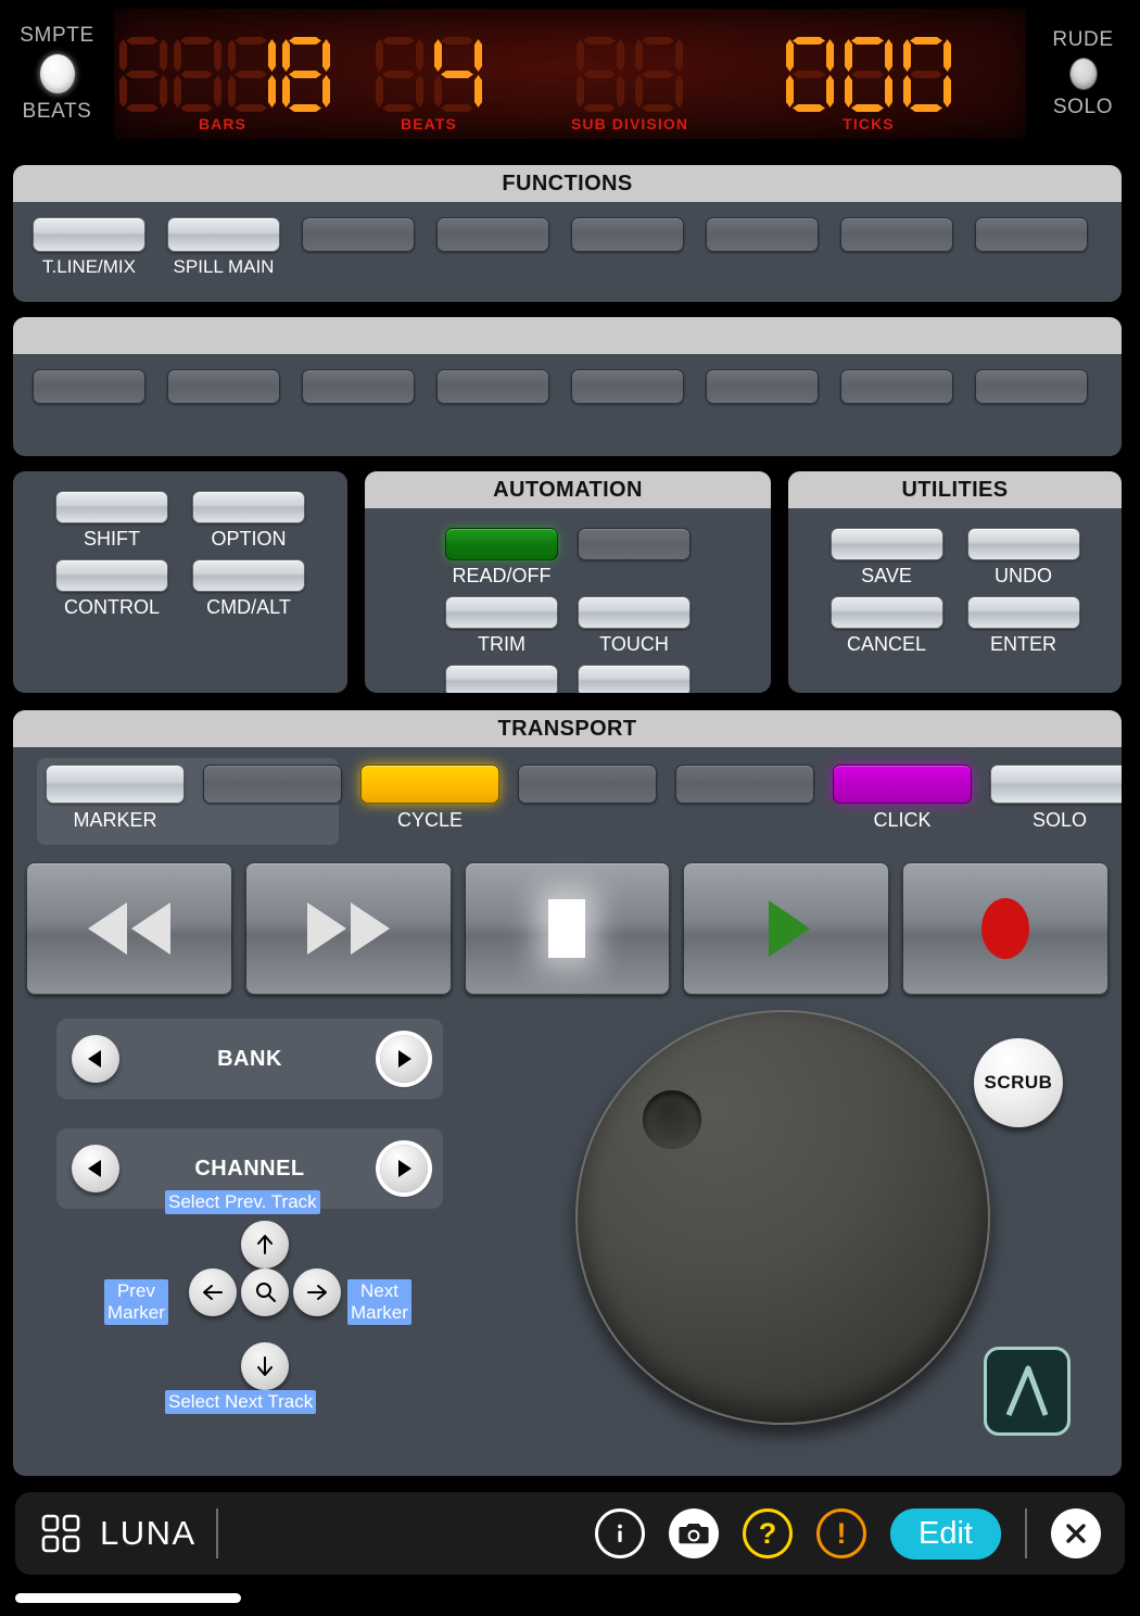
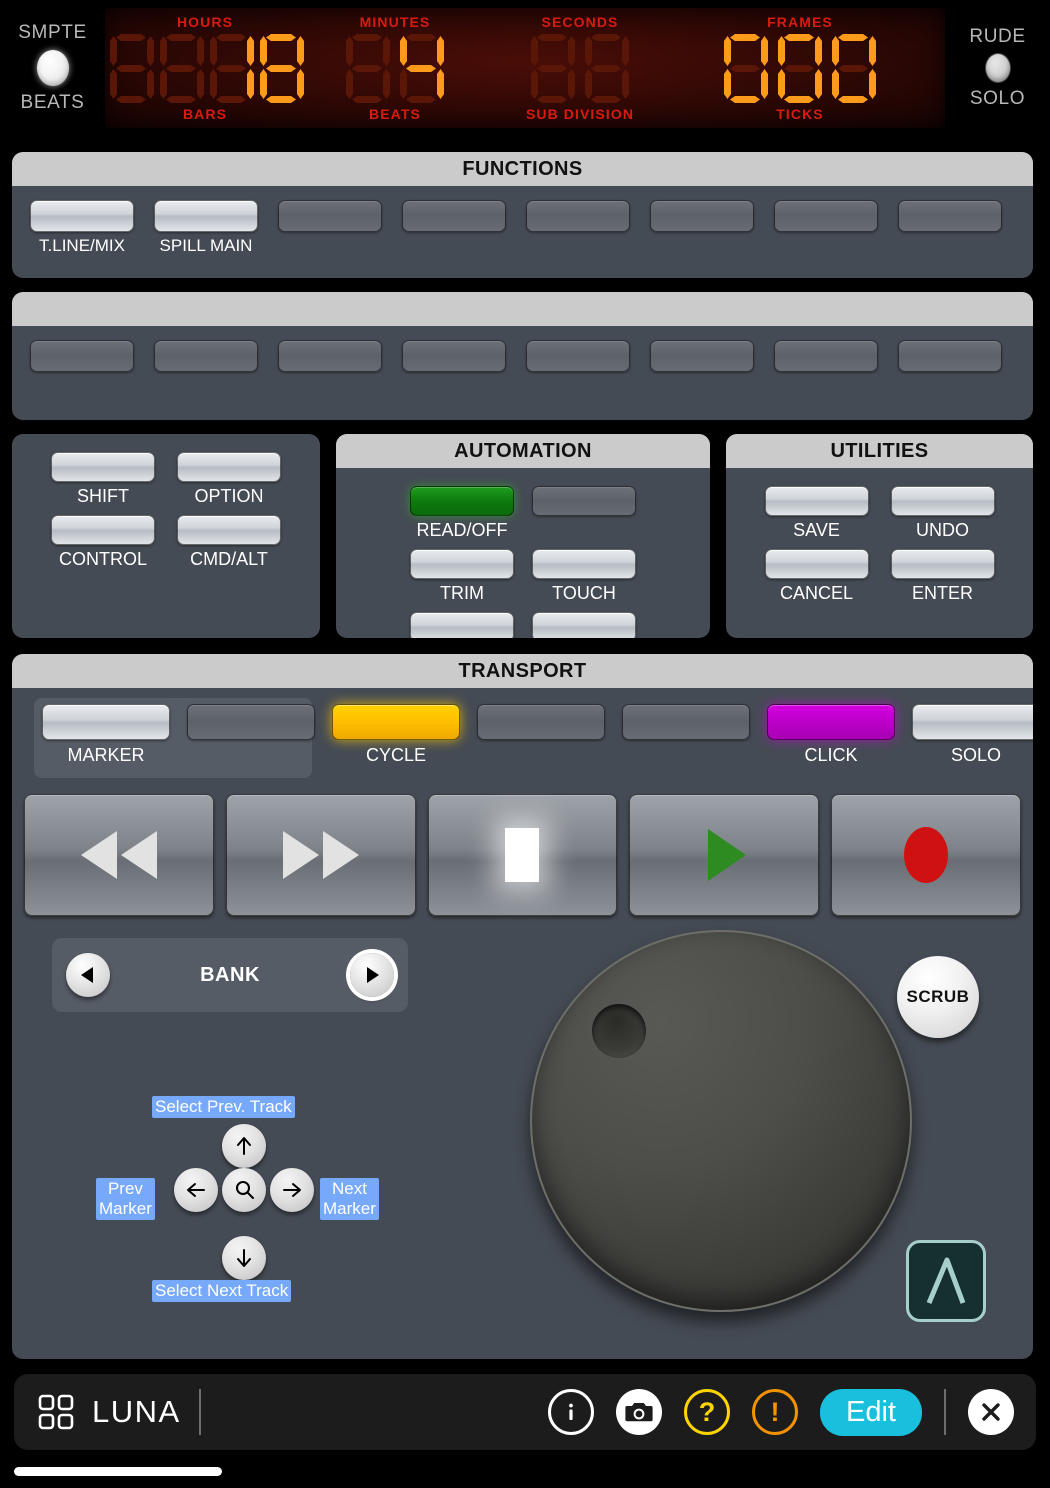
  SMPTE
  BEATS
+ HOURS
+ MINUTES
+ SECONDS
+ FRAMES
  BARS
  BEATS
  SUB DIVISION
  TICKS
  RUDE
  SOLO
  FUNCTIONS
  T.LINE/MIX
  SPILL MAIN
  SHIFT
  OPTION
  CONTROL
  CMD/ALT
  AUTOMATION
  READ/OFF
  TRIM
  TOUCH
  UTILITIES
  SAVE
  UNDO
  CANCEL
  ENTER
  TRANSPORT
  MARKER
  CYCLE
  CLICK
  SOLO
  BANK
- CHANNEL
  Select Prev. Track
  Prev
  Marker
  Next
  Marker
  Select Next Track
  SCRUB
  LUNA
  ?
  !
  Edit
